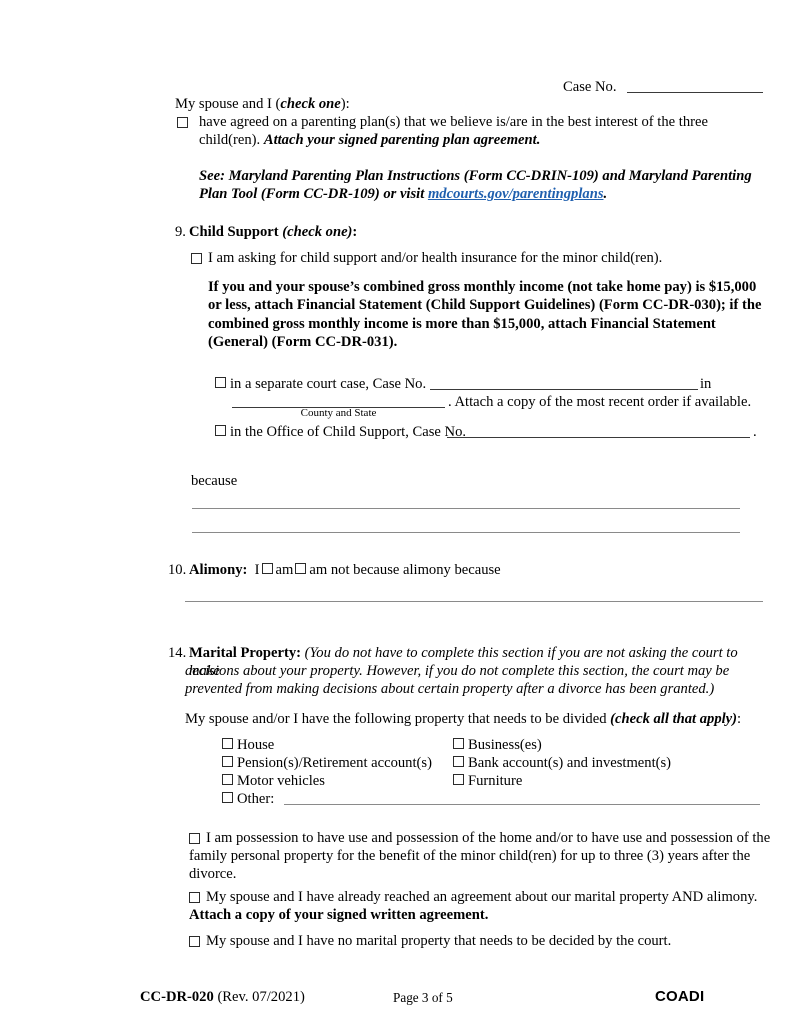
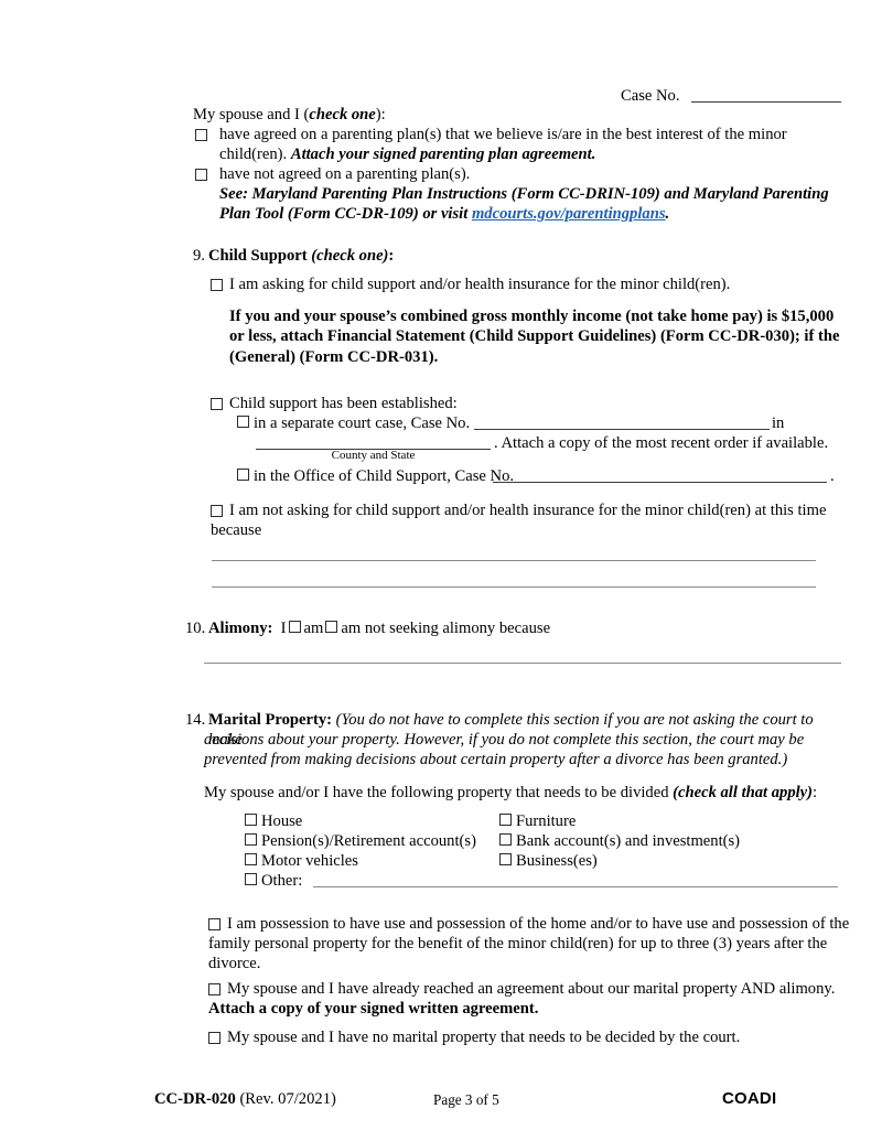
  Case No.
  My spouse and I (check one):
- have agreed on a parenting plan(s) that we believe is/are in the best interest of the three
+ have agreed on a parenting plan(s) that we believe is/are in the best interest of the minor
  child(ren). Attach your signed parenting plan agreement.
+ have not agreed on a parenting plan(s).
  See: Maryland Parenting Plan Instructions (Form CC-DRIN-109) and Maryland Parenting
  Plan Tool (Form CC-DR-109) or visit mdcourts.gov/parentingplans.
  9.
  Child Support (check one):
  I am asking for child support and/or health insurance for the minor child(ren).
  If you and your spouse’s combined gross monthly income (not take home pay) is $15,000
  or less, attach Financial Statement (Child Support Guidelines) (Form CC-DR-030); if the
- combined gross monthly income is more than $15,000, attach Financial Statement
  (General) (Form CC-DR-031).
+ Child support has been established:
  in a separate court case, Case No.
  in
  County and State
  . Attach a copy of the most recent order if available.
  in the Office of Child Support, Case No.
  .
+ I am not asking for child support and/or health insurance for the minor child(ren) at this time
  because
  10.
- Alimony: I am am not because alimony because
+ Alimony: I am am not seeking alimony because
  14.
  Marital Property: (You do not have to complete this section if you are not asking the court to make
  decisions about your property. However, if you do not complete this section, the court may be
  prevented from making decisions about certain property after a divorce has been granted.)
  My spouse and/or I have the following property that needs to be divided (check all that apply):
  House
  Pension(s)/Retirement account(s)
  Motor vehicles
- Business(es)
+ Furniture
  Bank account(s) and investment(s)
- Furniture
+ Business(es)
  Other:
  I am possession to have use and possession of the home and/or to have use and possession of the
  family personal property for the benefit of the minor child(ren) for up to three (3) years after the
  divorce.
  My spouse and I have already reached an agreement about our marital property AND alimony.
  Attach a copy of your signed written agreement.
  My spouse and I have no marital property that needs to be decided by the court.
  CC-DR-020 (Rev. 07/2021)
  Page 3 of 5
  COADI
